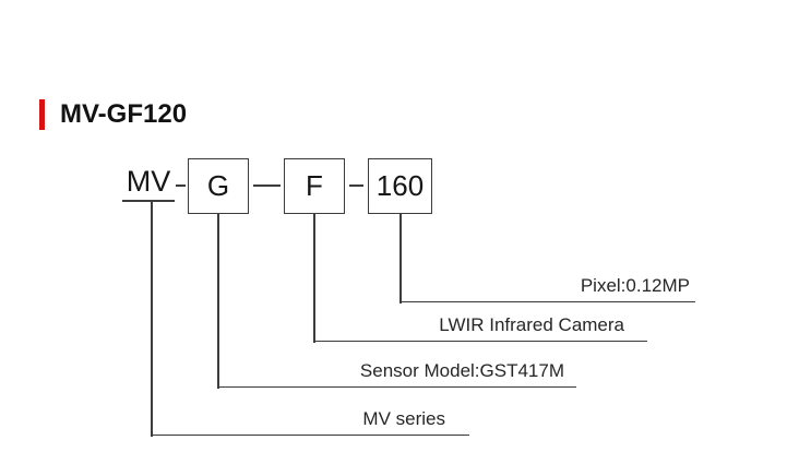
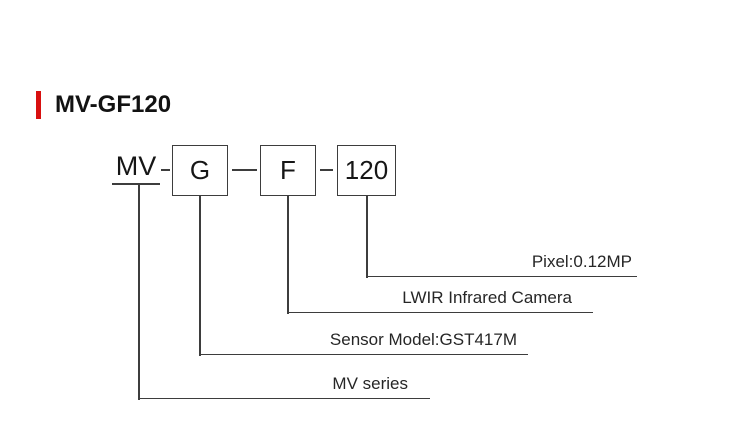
  MV-GF120
  MV
  G
  F
- 160
+ 120
  Pixel:0.12MP
  LWIR Infrared Camera
  Sensor Model:GST417M
  MV series
